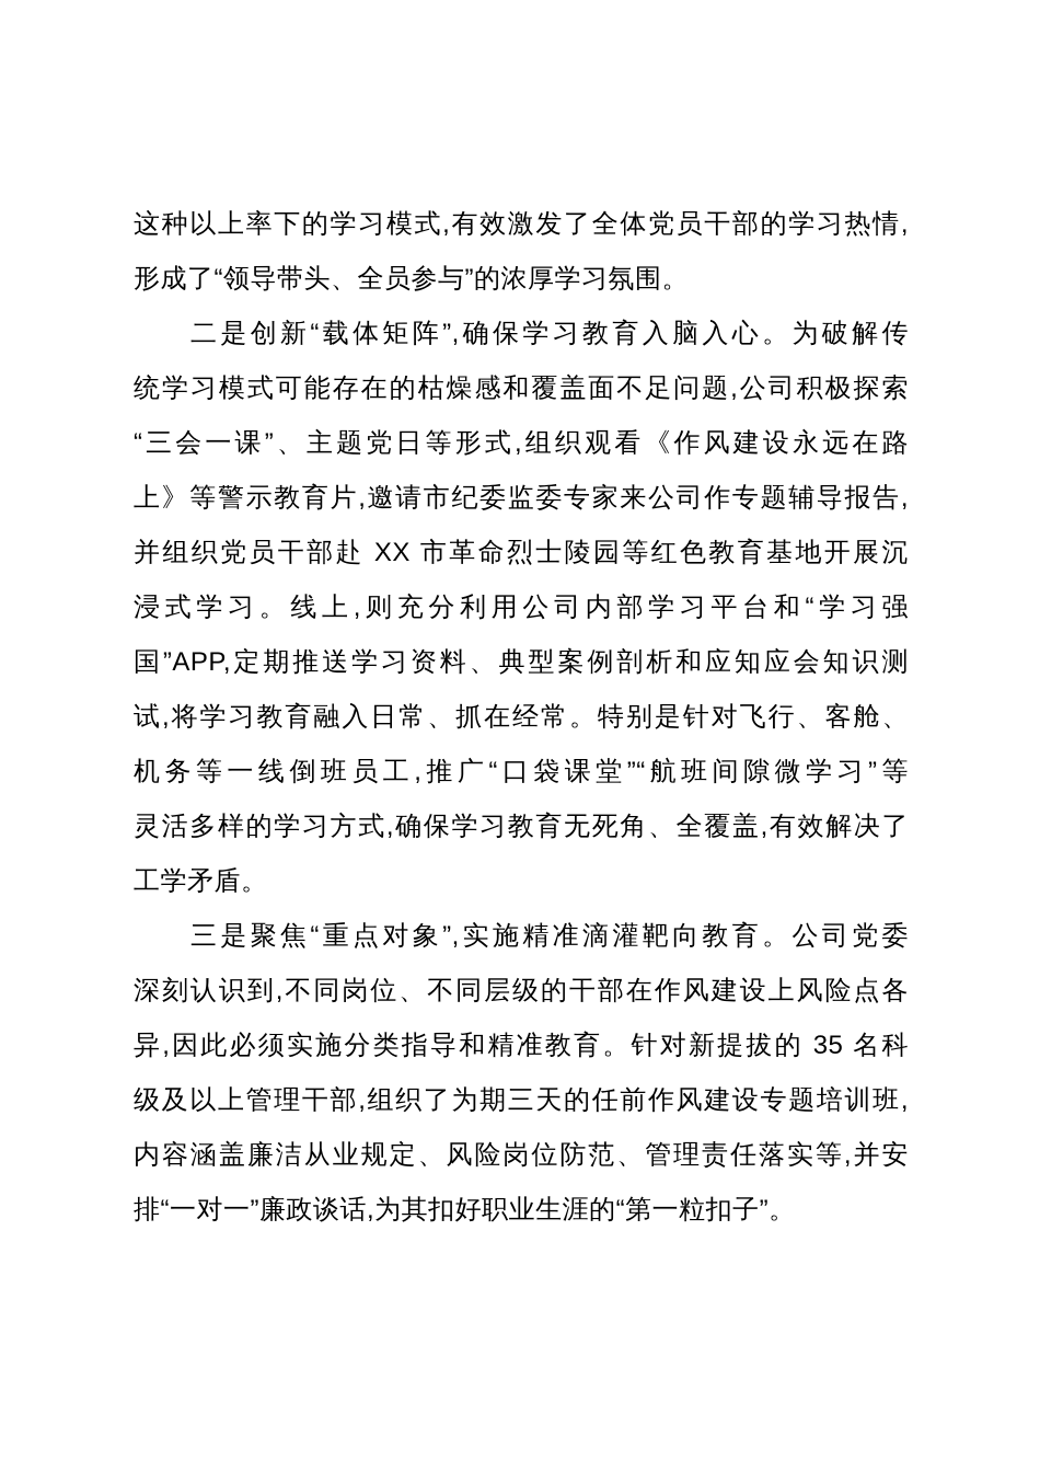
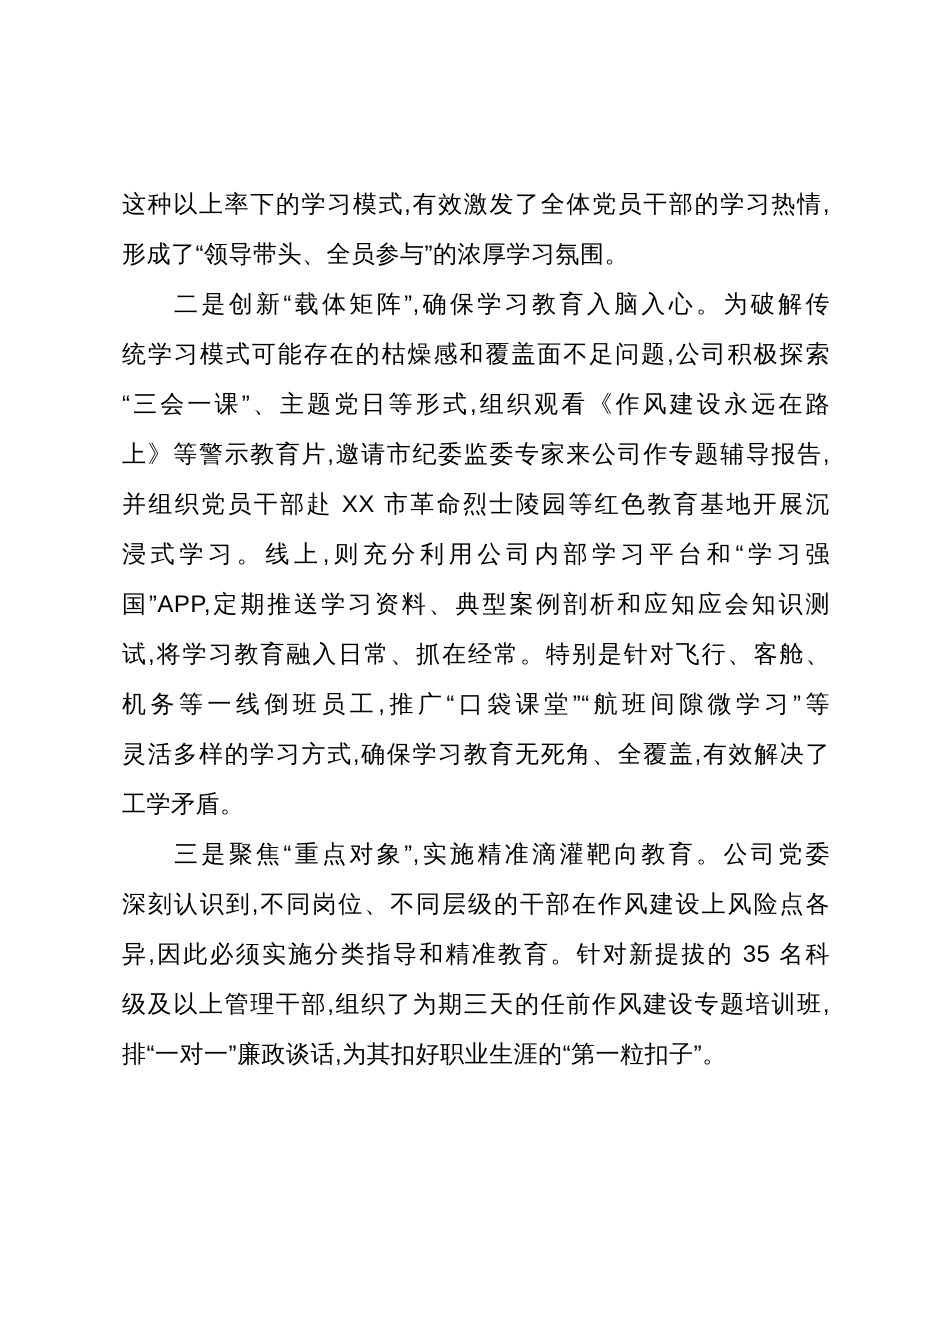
  这种以上率下的学习模式,有效激发了全体党员干部的学习热情,
  形成了“领导带头、全员参与”的浓厚学习氛围。
  二是创新“载体矩阵”,确保学习教育入脑入心。为破解传
  统学习模式可能存在的枯燥感和覆盖面不足问题,公司积极探索
  “三会一课”、主题党日等形式,组织观看《作风建设永远在路
  上》等警示教育片,邀请市纪委监委专家来公司作专题辅导报告,
  并组织党员干部赴 XX 市革命烈士陵园等红色教育基地开展沉
  浸式学习。线上,则充分利用公司内部学习平台和“学习强
  国”APP,定期推送学习资料、典型案例剖析和应知应会知识测
  试,将学习教育融入日常、抓在经常。特别是针对飞行、客舱、
  机务等一线倒班员工,推广“口袋课堂”“航班间隙微学习”等
  灵活多样的学习方式,确保学习教育无死角、全覆盖,有效解决了
  工学矛盾。
  三是聚焦“重点对象”,实施精准滴灌靶向教育。公司党委
  深刻认识到,不同岗位、不同层级的干部在作风建设上风险点各
  异,因此必须实施分类指导和精准教育。针对新提拔的 35 名科
  级及以上管理干部,组织了为期三天的任前作风建设专题培训班,
- 内容涵盖廉洁从业规定、风险岗位防范、管理责任落实等,并安
  排“一对一”廉政谈话,为其扣好职业生涯的“第一粒扣子”。
